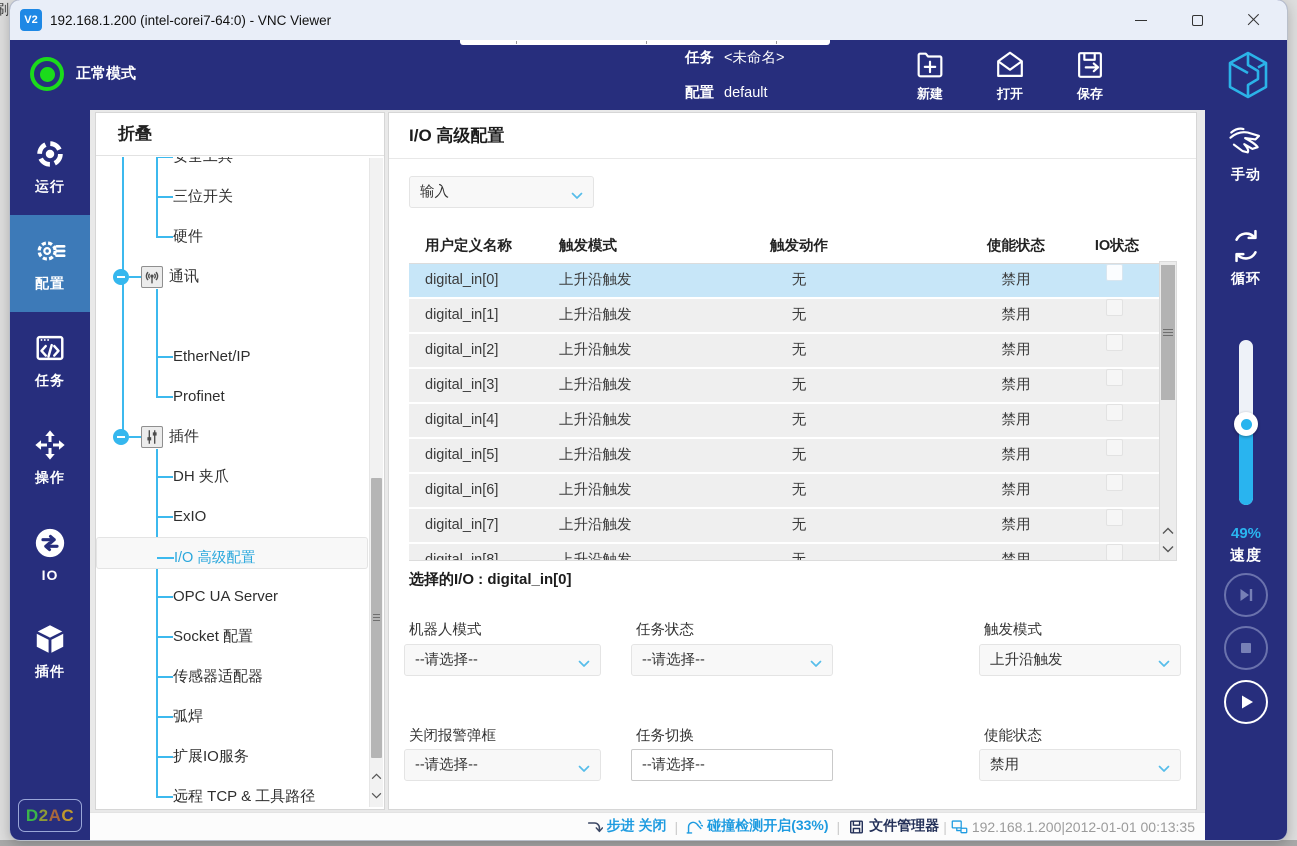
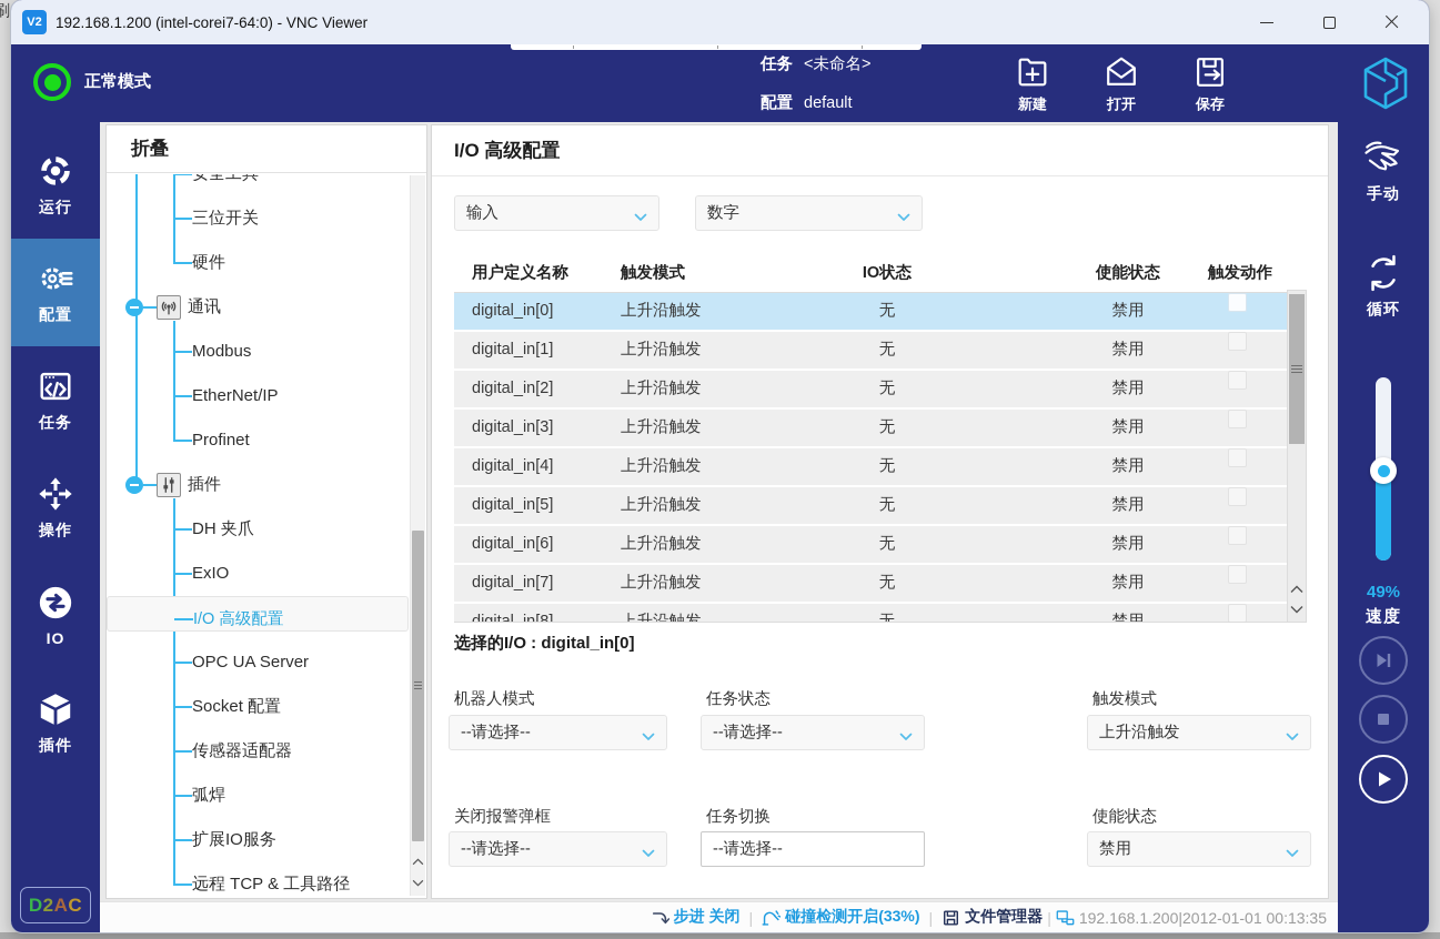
  刷
  V2
  192.168.1.200 (intel-corei7-64:0) - VNC Viewer
  正常模式
  任务 <未命名>
  配置 default
  新建
  打开
  保存
  运行
  配置
  任务
  操作
  IO
  插件
  D
  2
  A
  C
  折叠
  安全工具
  三位开关
  硬件
  通讯
+ Modbus
  EtherNet/IP
  Profinet
  插件
  DH 夹爪
  ExIO
  I/O 高级配置
  OPC UA Server
  Socket 配置
  传感器适配器
  弧焊
  扩展IO服务
  远程 TCP & 工具路径
  I/O 高级配置
  输入
+ 数字
  用户定义名称
  触发模式
- 触发动作
+ IO状态
  使能状态
- IO状态
+ 触发动作
  digital_in[0]
  上升沿触发
  无
  禁用
  digital_in[1]
  上升沿触发
  无
  禁用
  digital_in[2]
  上升沿触发
  无
  禁用
  digital_in[3]
  上升沿触发
  无
  禁用
  digital_in[4]
  上升沿触发
  无
  禁用
  digital_in[5]
  上升沿触发
  无
  禁用
  digital_in[6]
  上升沿触发
  无
  禁用
  digital_in[7]
  上升沿触发
  无
  禁用
  选择的I/O : digital_in[0]
  机器人模式
  --请选择--
  任务状态
  --请选择--
  触发模式
  上升沿触发
  关闭报警弹框
  --请选择--
  任务切换
  --请选择--
  使能状态
  禁用
  手动
  循环
  49%
  速度
  步进 关闭
  |
  碰撞检测开启(33%)
  |
  文件管理器
  |
  192.168.1.200|2012-01-01 00:13:35
